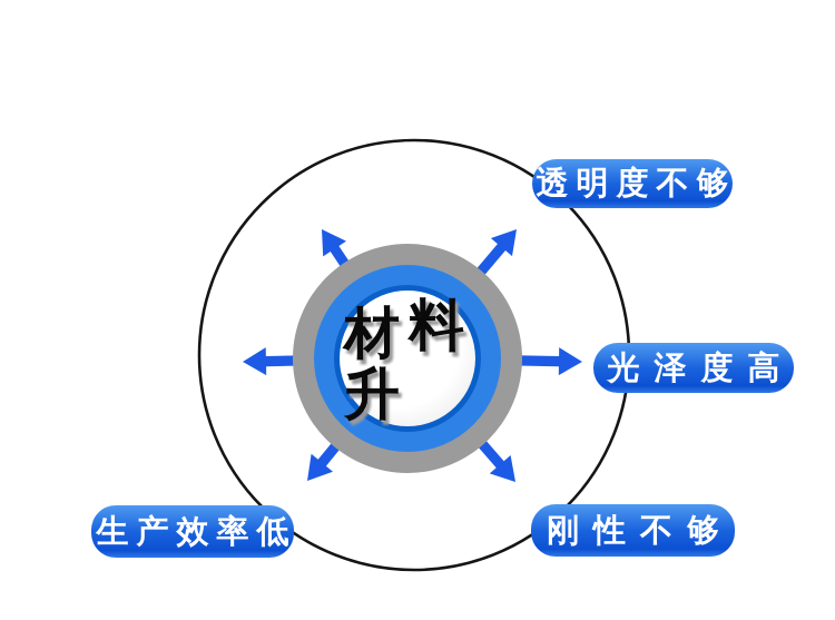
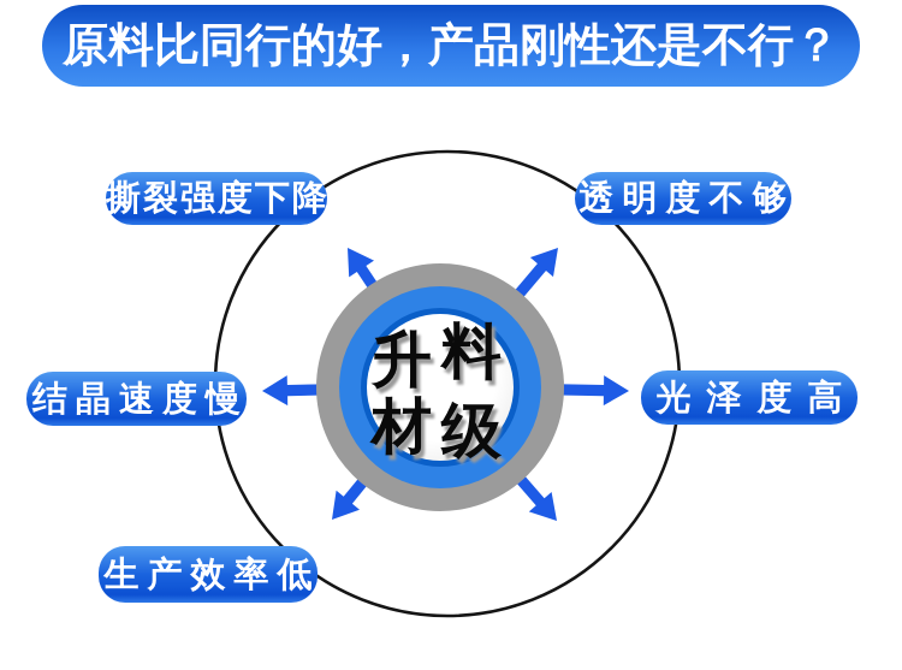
+ 原料比同行的好，产品刚性还是不行？
- 材
+ 升
  料
- 升
+ 材
+ 级
+ 撕裂强度下降
  透明度不够
+ 结晶速度慢
  光泽度高
  生产效率低
- 刚性不够
